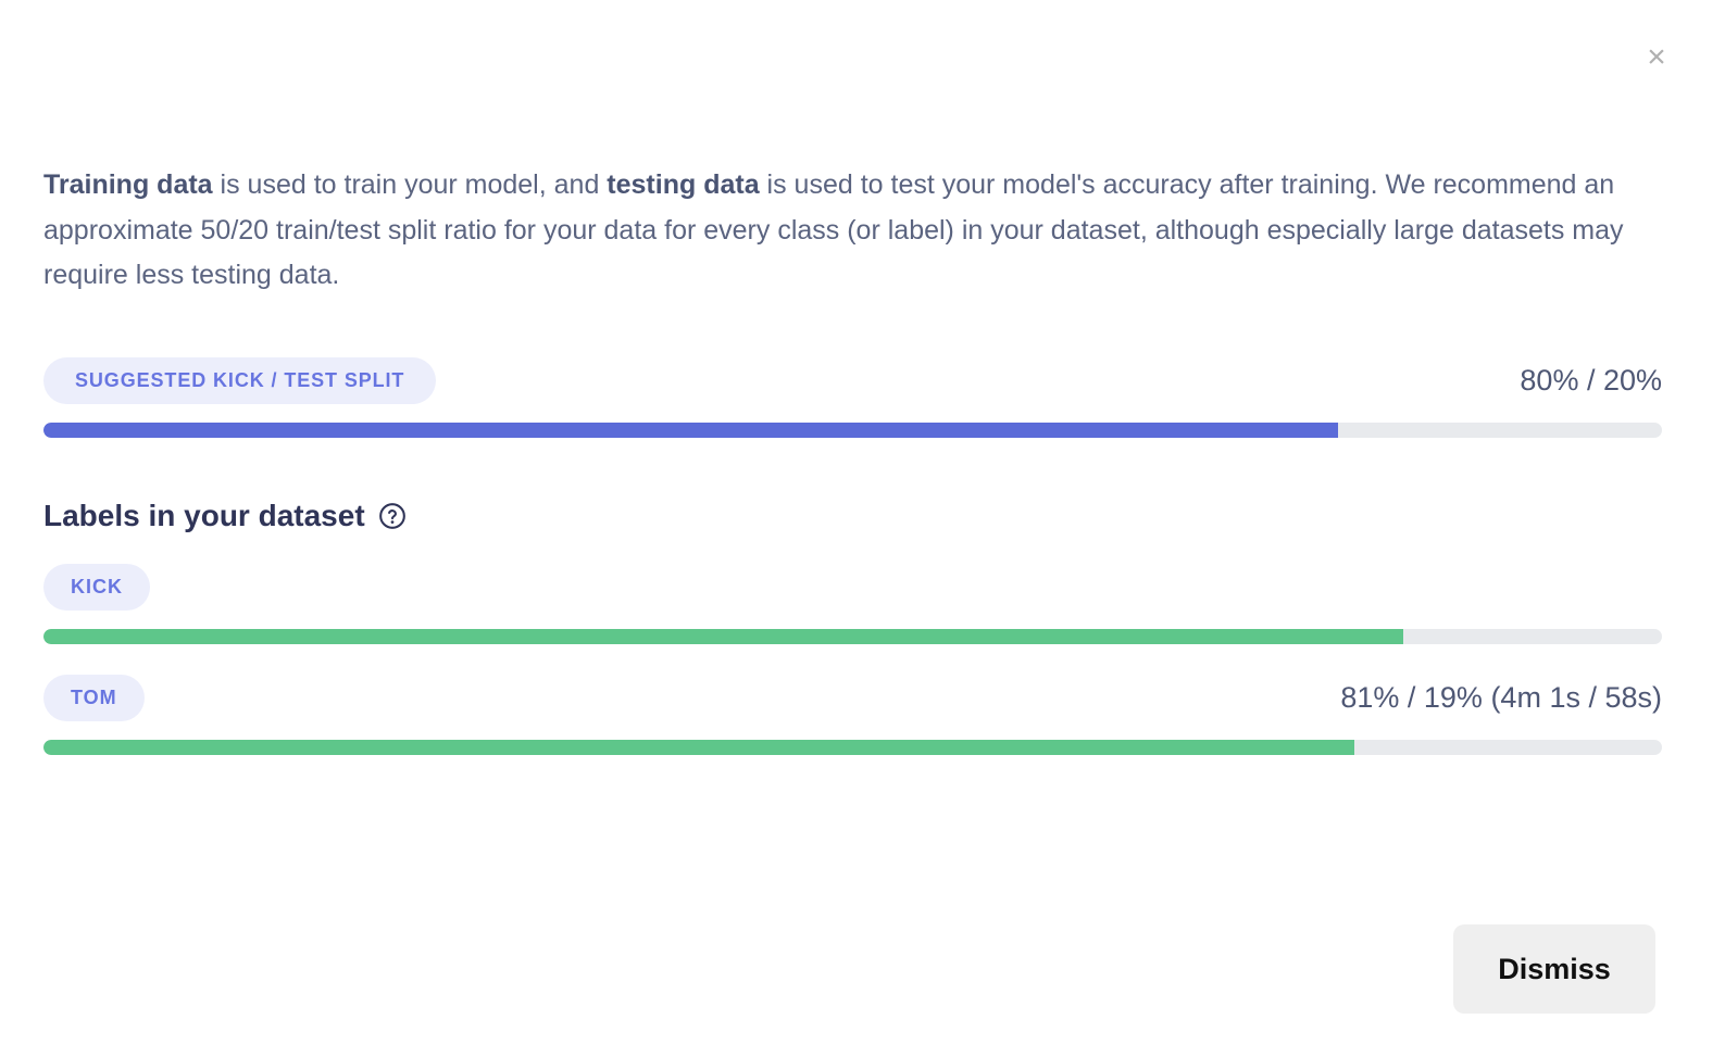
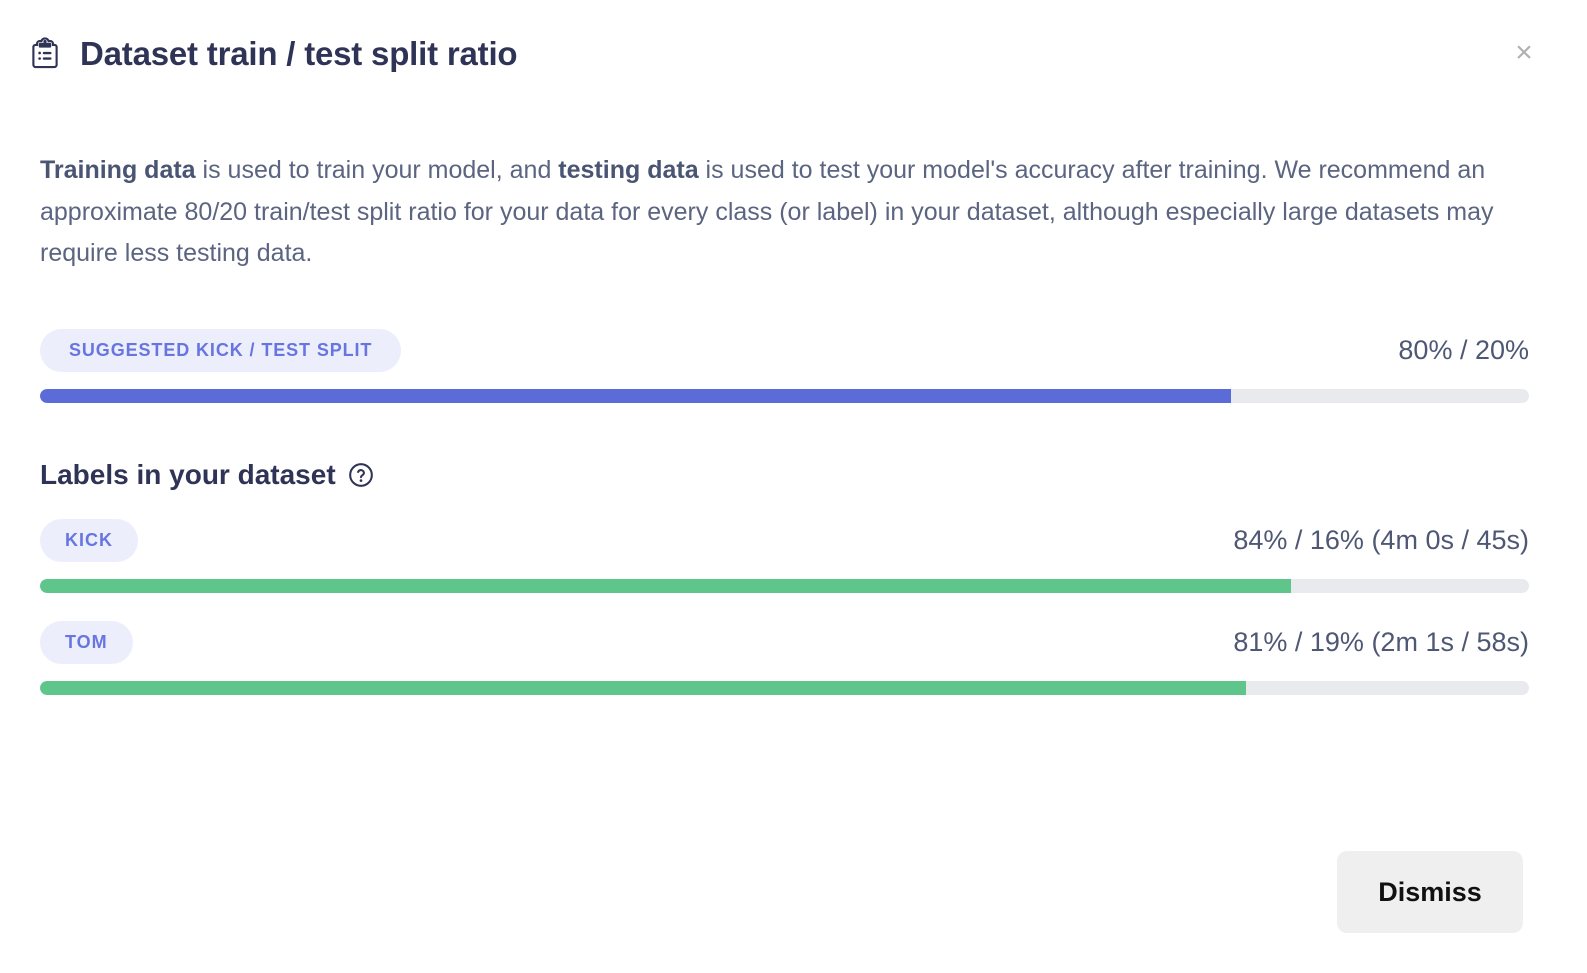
+ Dataset train / test split ratio
  ×
- Training data is used to train your model, and testing data is used to test your model's accuracy after training. We recommend an approximate 50/20 train/test split ratio for your data for every class (or label) in your dataset, although especially large datasets may require less testing data.
+ Training data is used to train your model, and testing data is used to test your model's accuracy after training. We recommend an approximate 80/20 train/test split ratio for your data for every class (or label) in your dataset, although especially large datasets may require less testing data.
  SUGGESTED KICK / TEST SPLIT
  80% / 20%
  Labels in your dataset
  KICK
+ 84% / 16% (4m 0s / 45s)
  TOM
- 81% / 19% (4m 1s / 58s)
+ 81% / 19% (2m 1s / 58s)
  Dismiss
